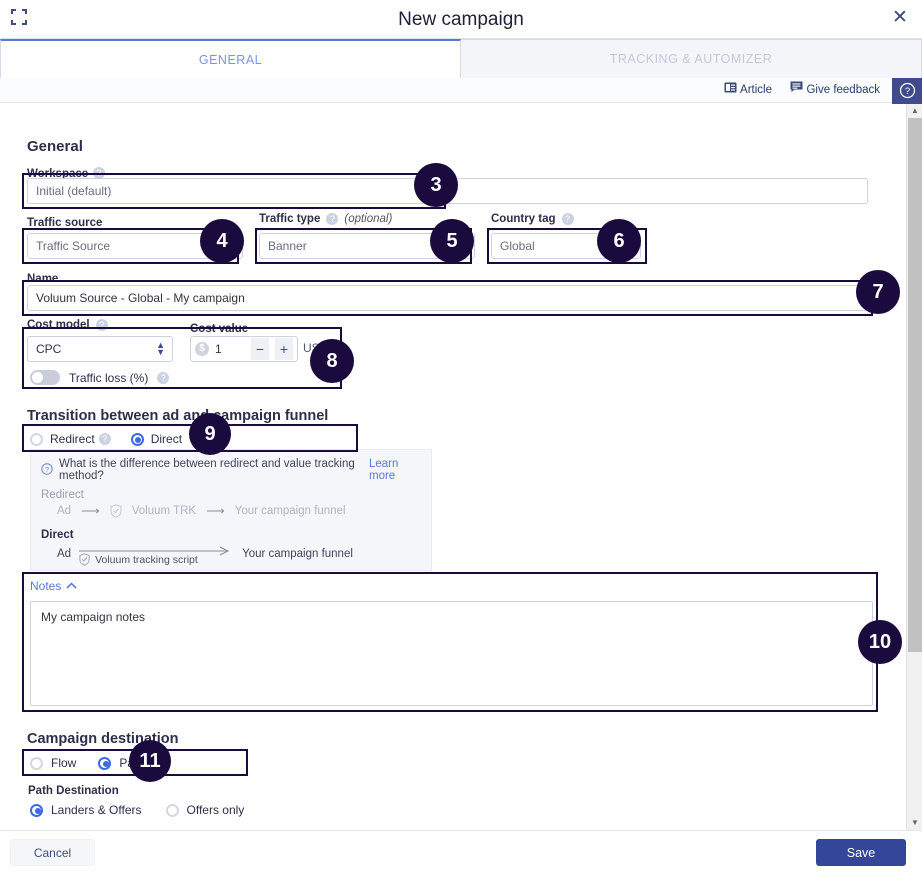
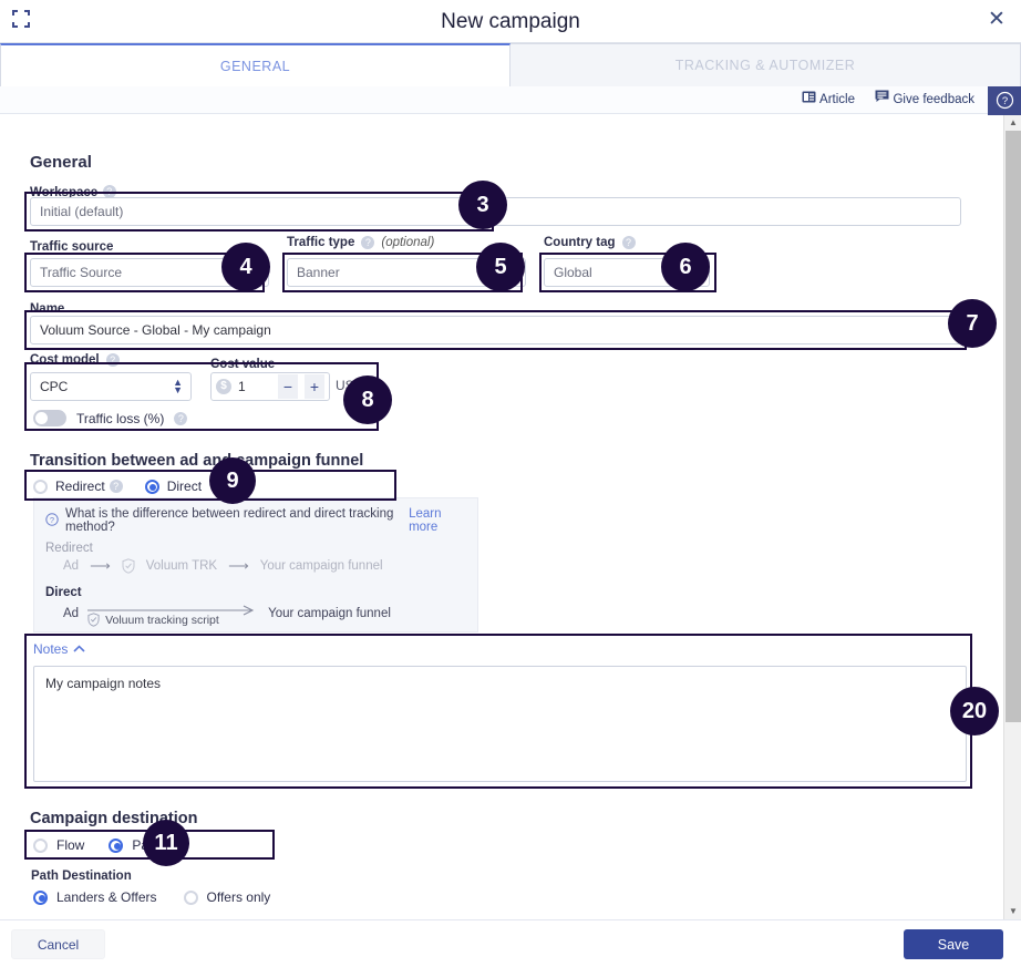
  New campaign
  ✕
  GENERAL
  TRACKING & AUTOMIZER
  Article
  Give feedback
  ?
  General
  Workspace ?
  Initial (default)
  Traffic source
  Traffic Source
  Traffic type
  ?
  (optional)
  Banner
  Country tag
  ?
  Global
  Name
  Voluum Source - Global - My campaign
  Cost model
  ?
  CPC
  ▲
  ▼
  Cost value
  $
  1
  −
  +
  Traffic loss (%)
  ?
  Transition between ad anampaign funnel
  Redirect
  ?
  Direct
  ?
- What is the difference between redirect and value tracking method?
+ What is the difference between redirect and direct tracking method?
  Learn more
  Redirect
  Ad
  ⟶
  Voluum TRK
  ⟶
  Your campaign funnel
  Direct
  Ad
  Voluum tracking script
  Your campaign funnel
  Notes
  My campaign notes
  Campaign destination
  Flow
  Path Destination
  Landers & Offers
  Offers only
  ▲
  ▼
  Cancel
  Save
  3
  4
  5
  6
  7
  8
  9
- 10
+ 20
  11
